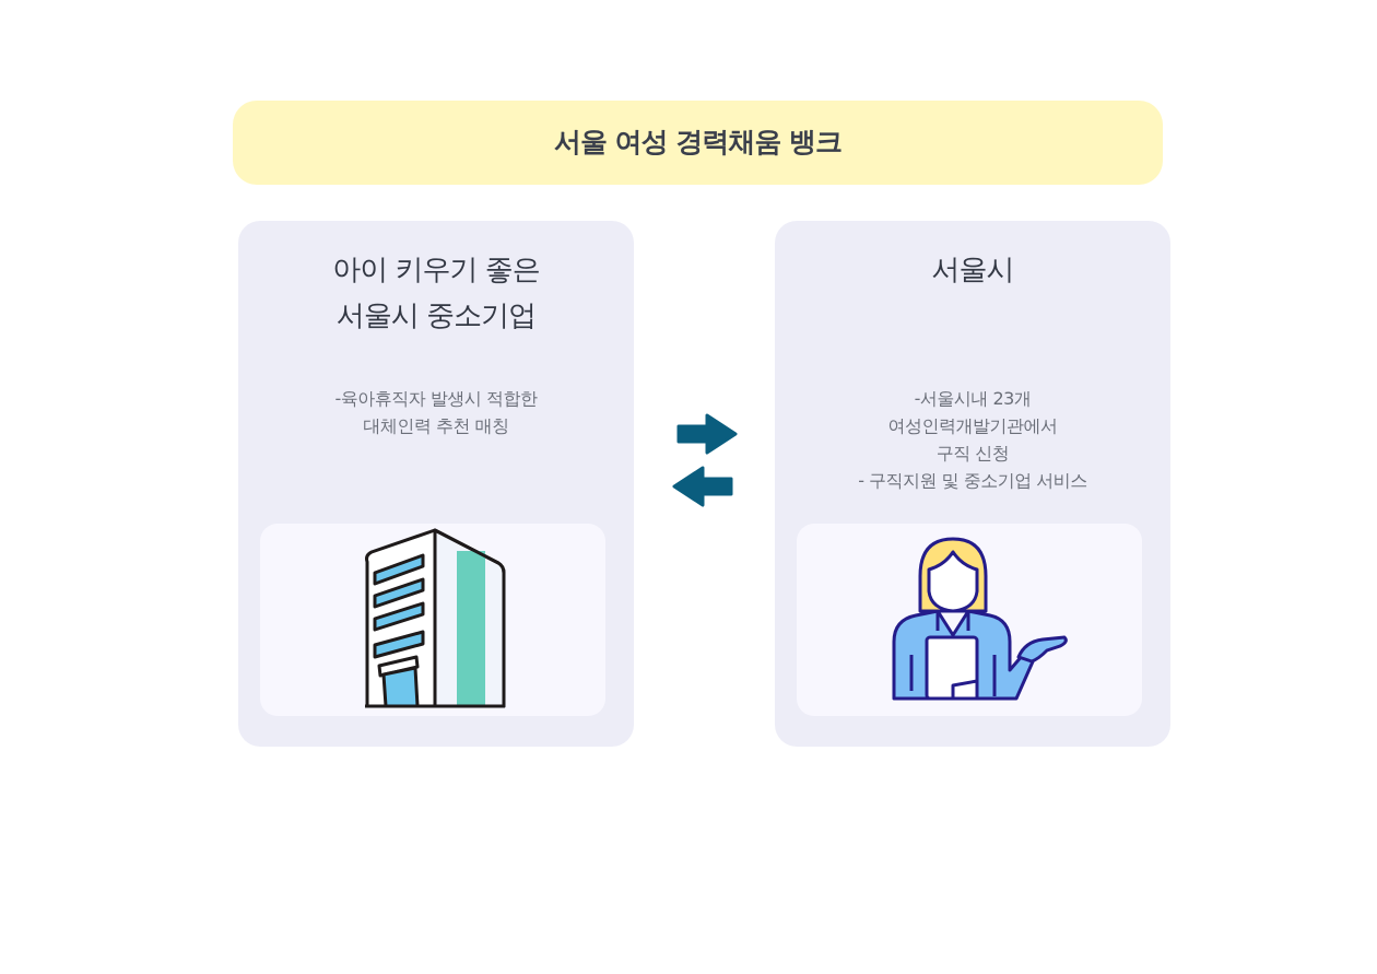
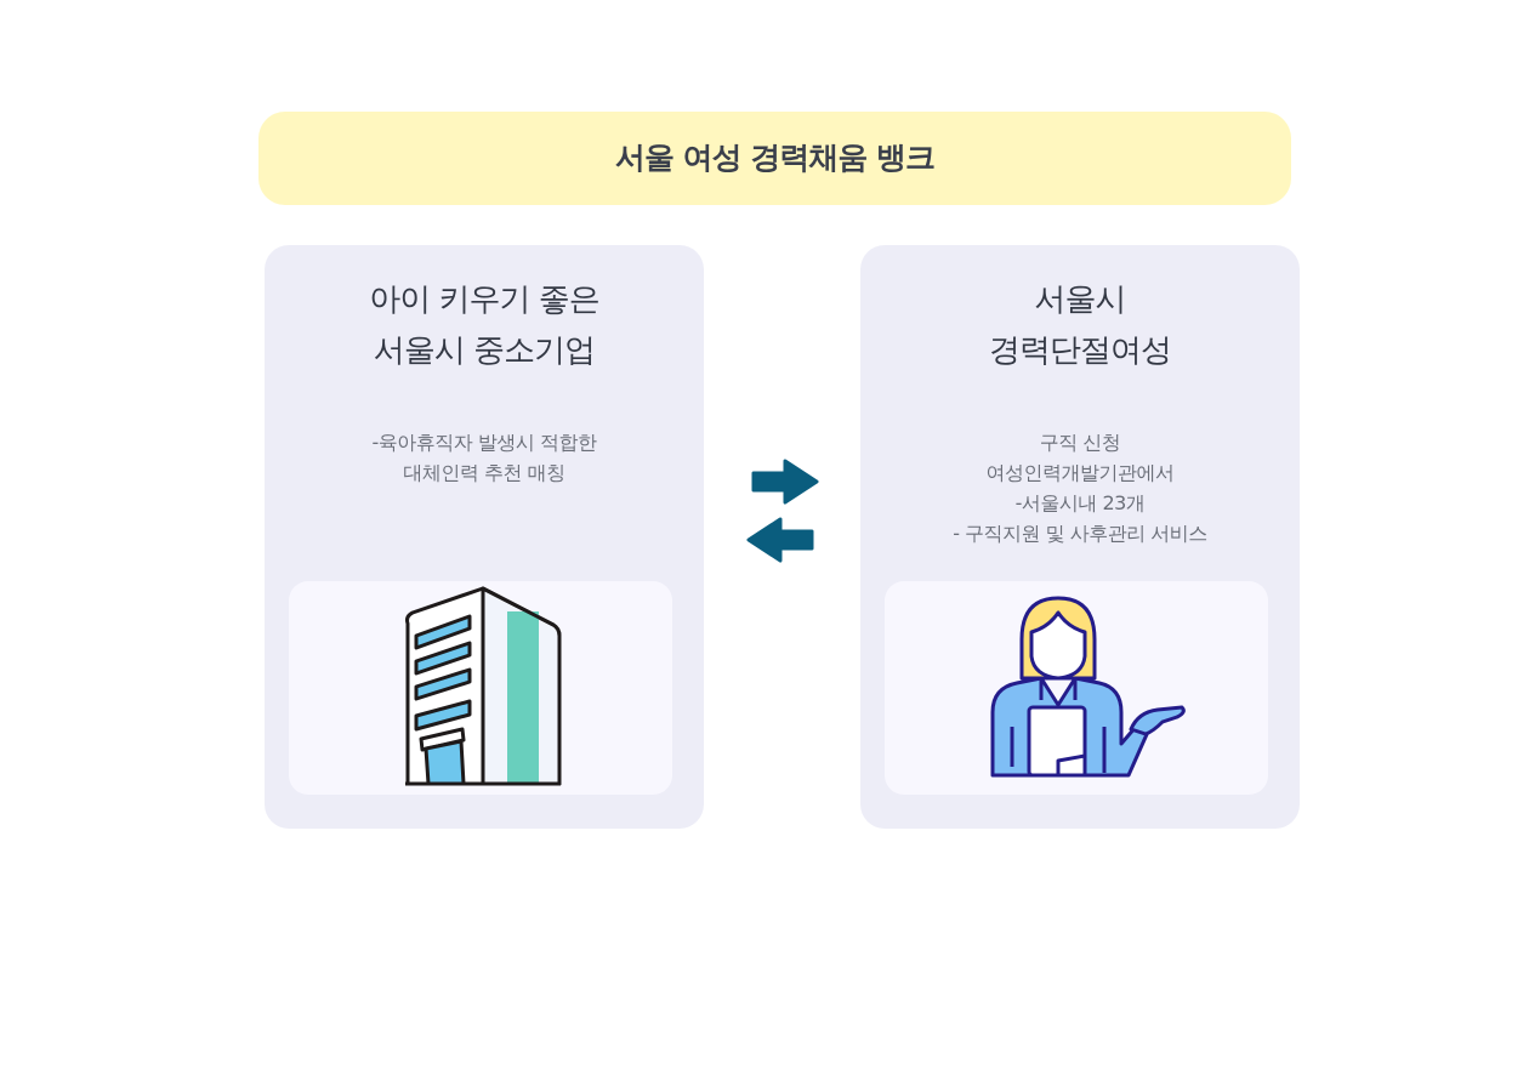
  서울 여성 경력채움 뱅크
  아이 키우기 좋은
  서울시 중소기업
  -육아휴직자 발생시 적합한
  대체인력 추천 매칭
  서울시
+ 경력단절여성
- -서울시내 23개
+ 구직 신청
  여성인력개발기관에서
- 구직 신청
+ -서울시내 23개
- - 구직지원 및 중소기업 서비스
+ - 구직지원 및 사후관리 서비스
